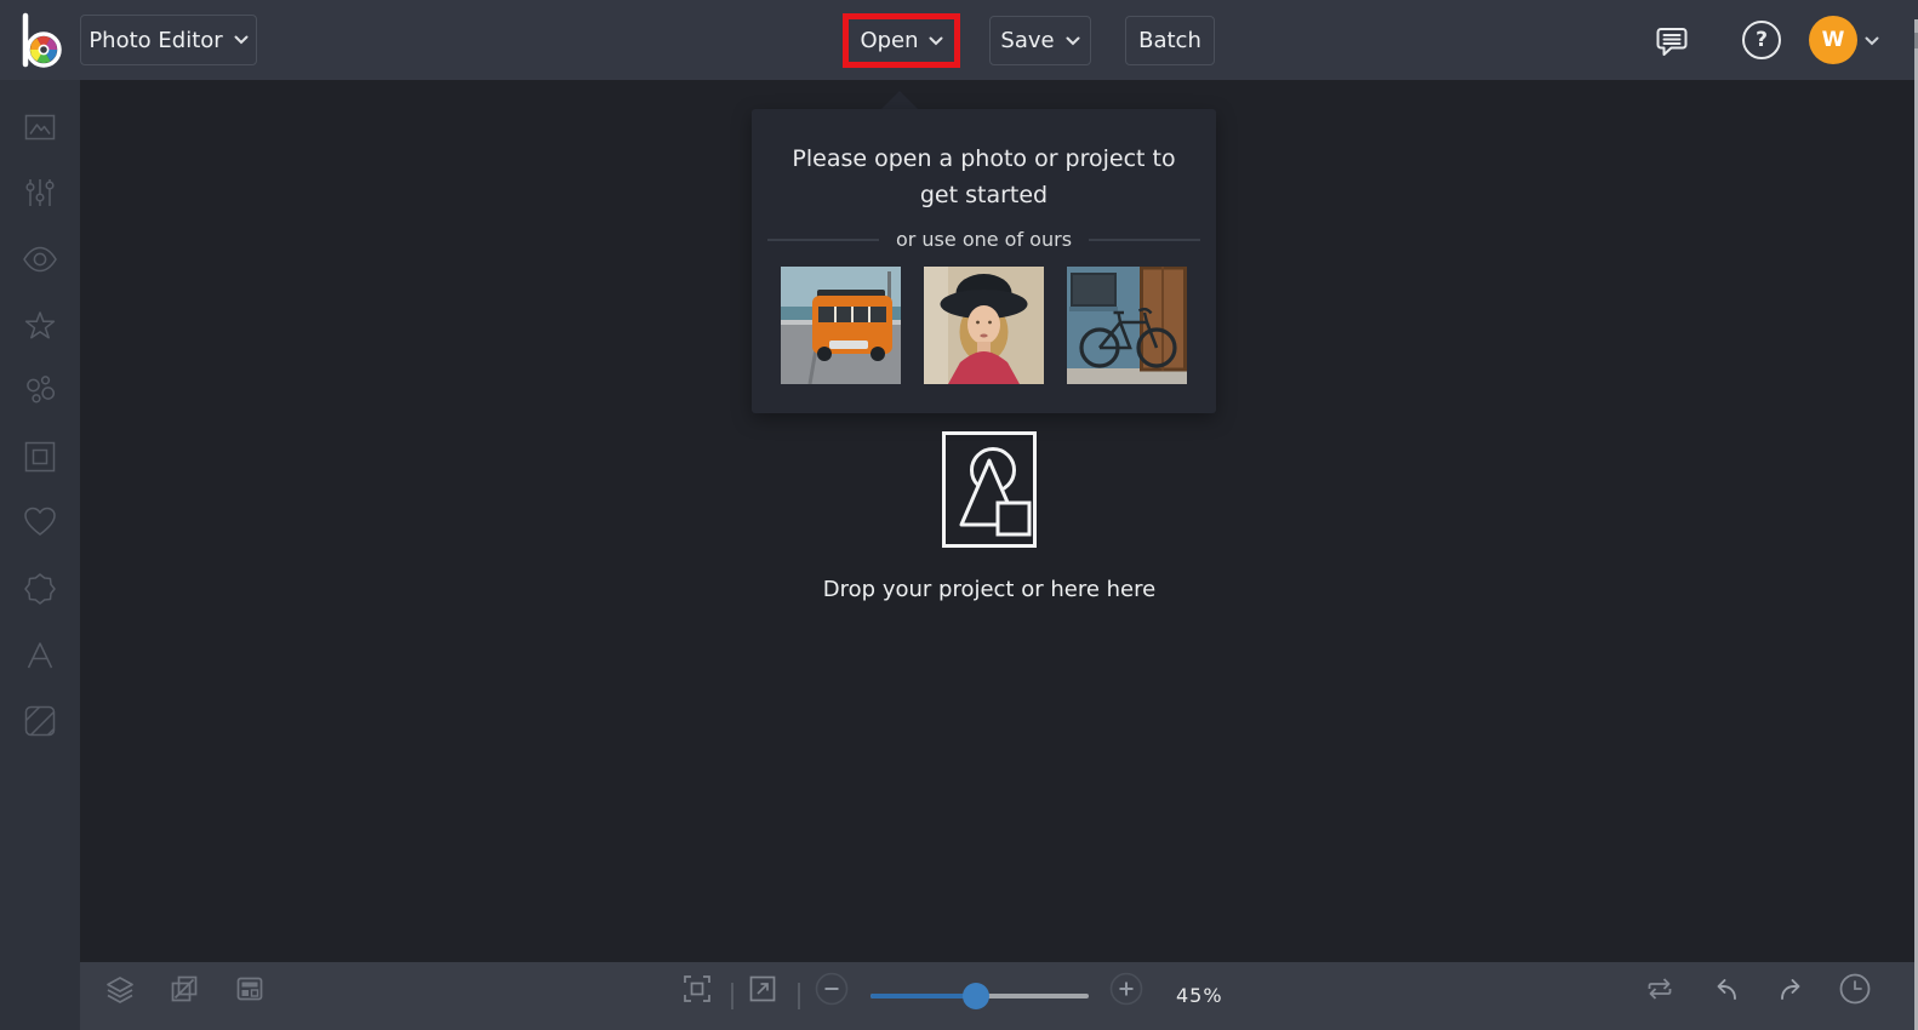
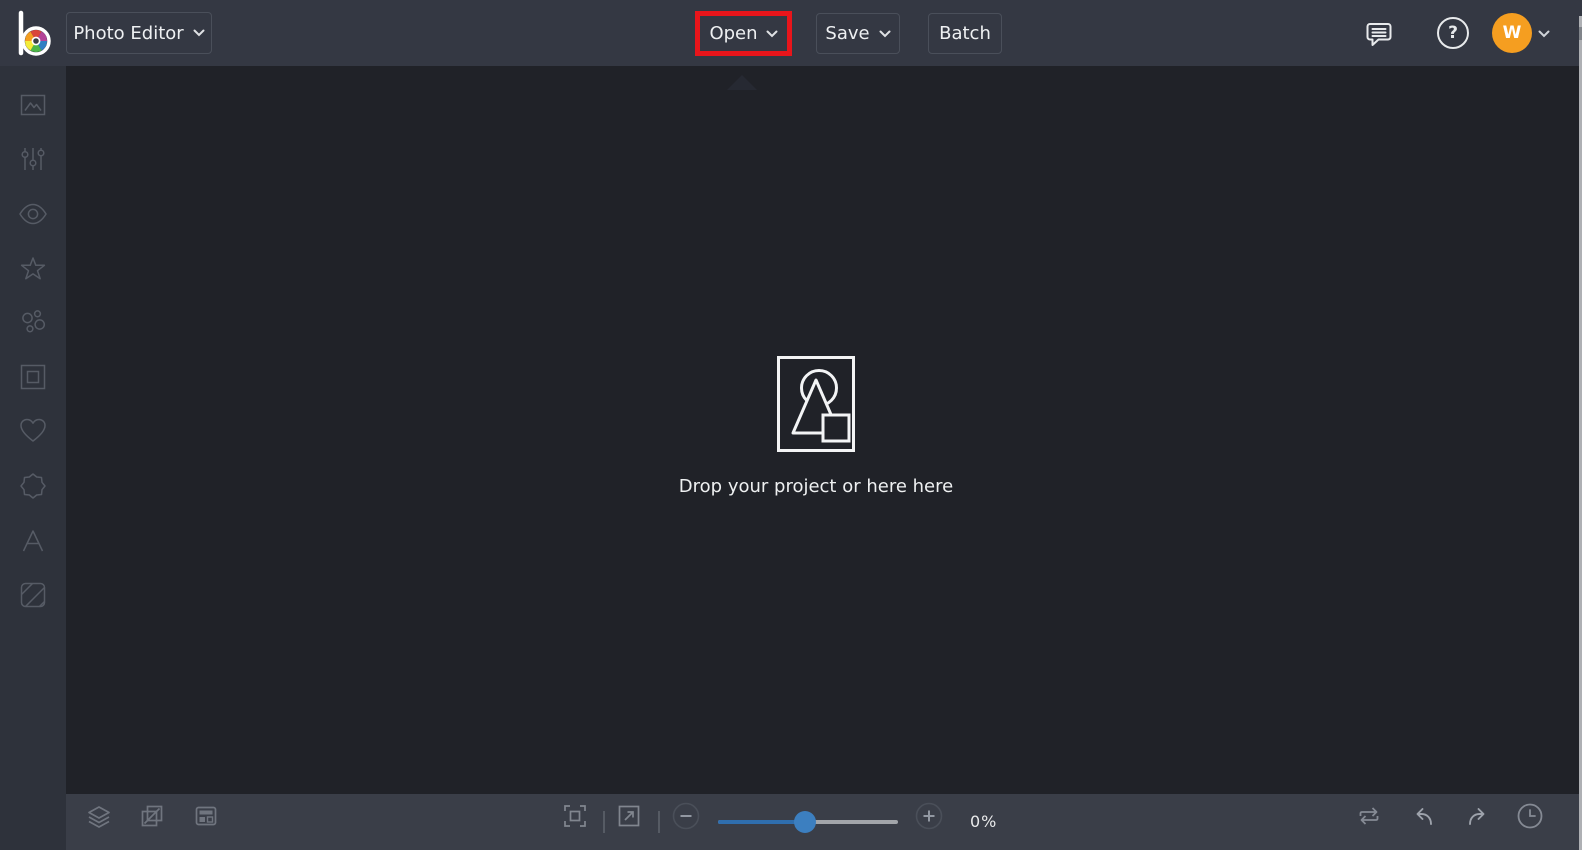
  Photo Editor
  Open
  Save
  Batch
  ?
  W
- Please open a photo or project to get started
- or use one of ours
  Drop your project or here here
- 45%
+ 0%
